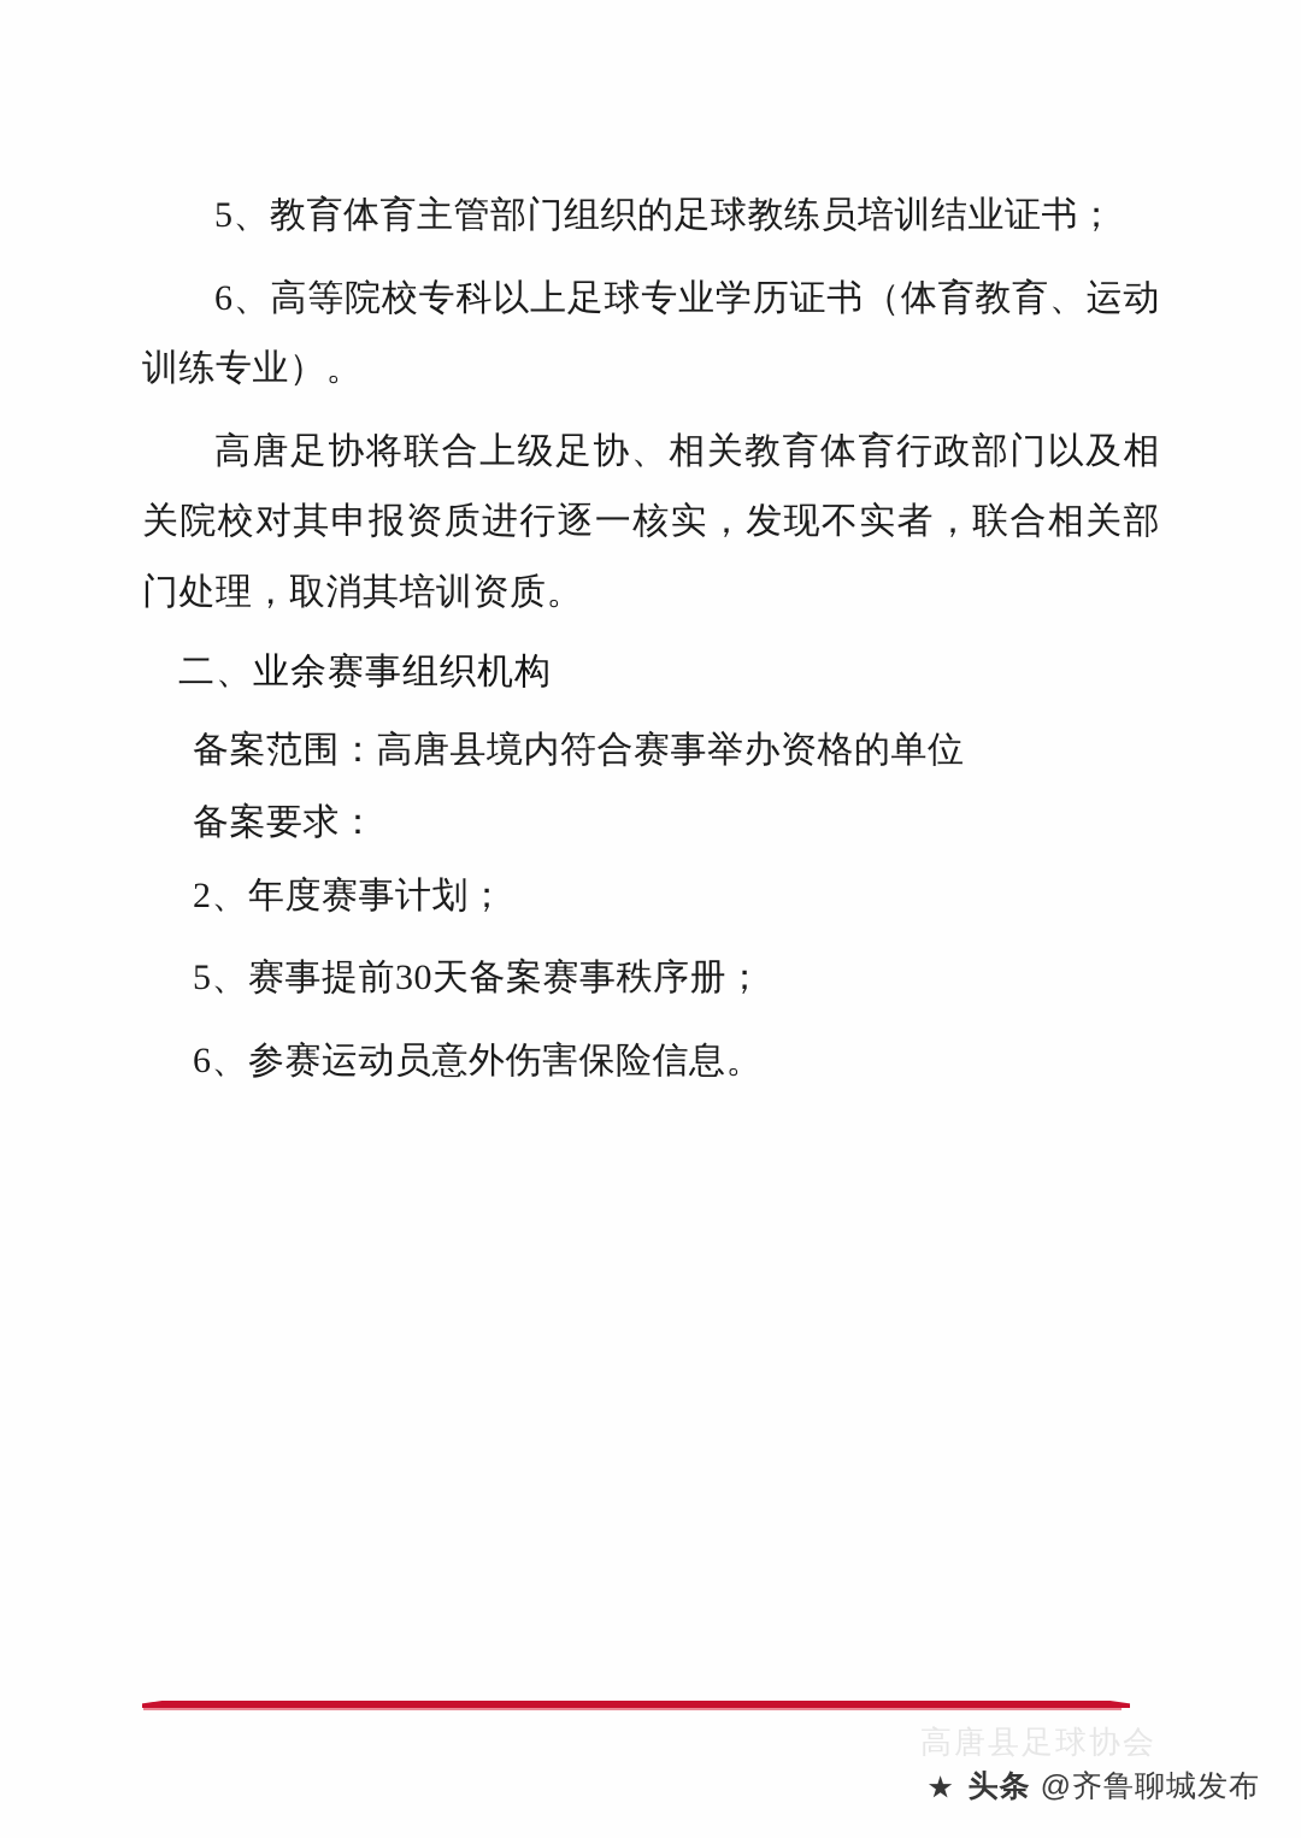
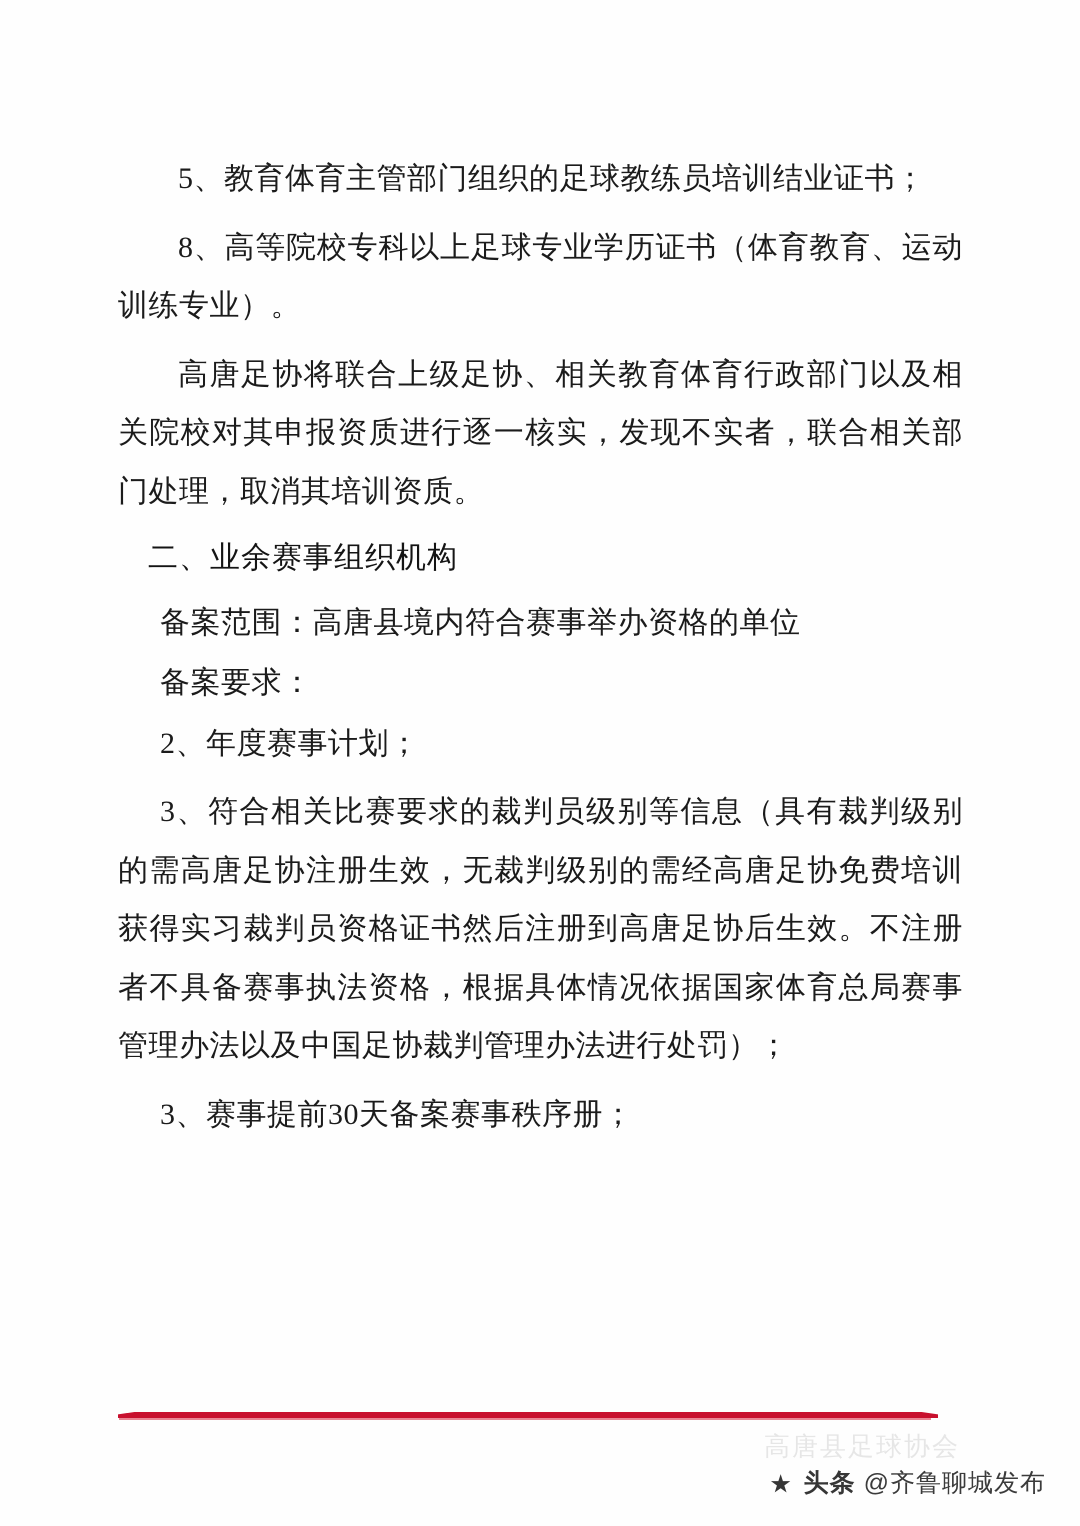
  5、教育体育主管部门组织的足球教练员培训结业证书；
- 6、高等院校专科以上足球专业学历证书（体育教育、运动训练专业）。
+ 8、高等院校专科以上足球专业学历证书（体育教育、运动训练专业）。
  高唐足协将联合上级足协、相关教育体育行政部门以及相关院校对其申报资质进行逐一核实，发现不实者，联合相关部门处理，取消其培训资质。
  二、业余赛事组织机构
  备案范围：高唐县境内符合赛事举办资格的单位
  备案要求：
  2、年度赛事计划；
+ 3、符合相关比赛要求的裁判员级别等信息（具有裁判级别的需高唐足协注册生效，无裁判级别的需经高唐足协免费培训获得实习裁判员资格证书然后注册到高唐足协后生效。不注册者不具备赛事执法资格，根据具体情况依据国家体育总局赛事管理办法以及中国足协裁判管理办法进行处罚）；
- 5、赛事提前30天备案赛事秩序册；
+ 3、赛事提前30天备案赛事秩序册；
- 6、参赛运动员意外伤害保险信息。
  高唐县足球协会
  ★
  头条
  @齐鲁聊城发布
